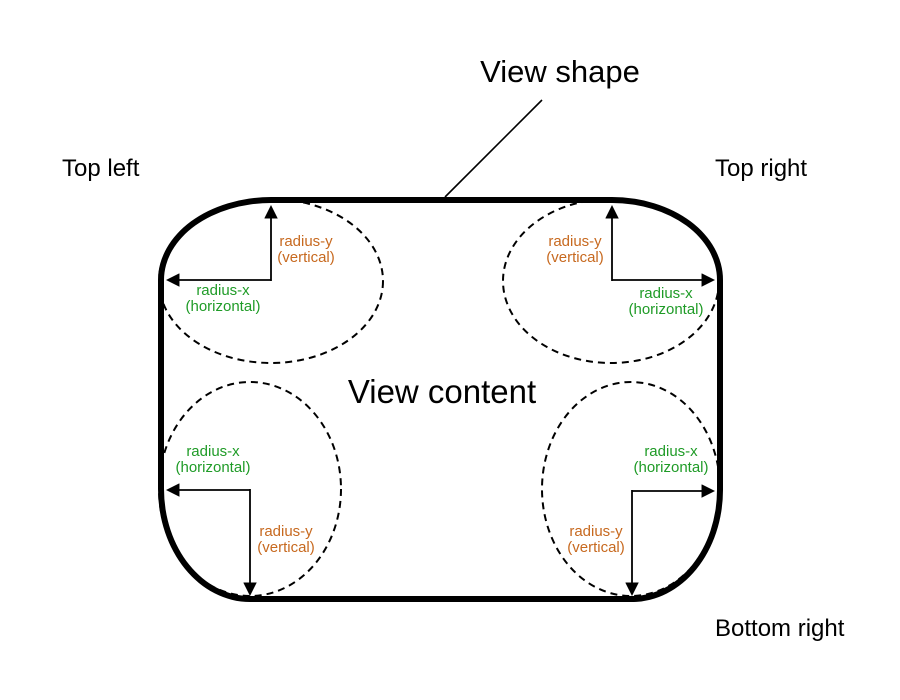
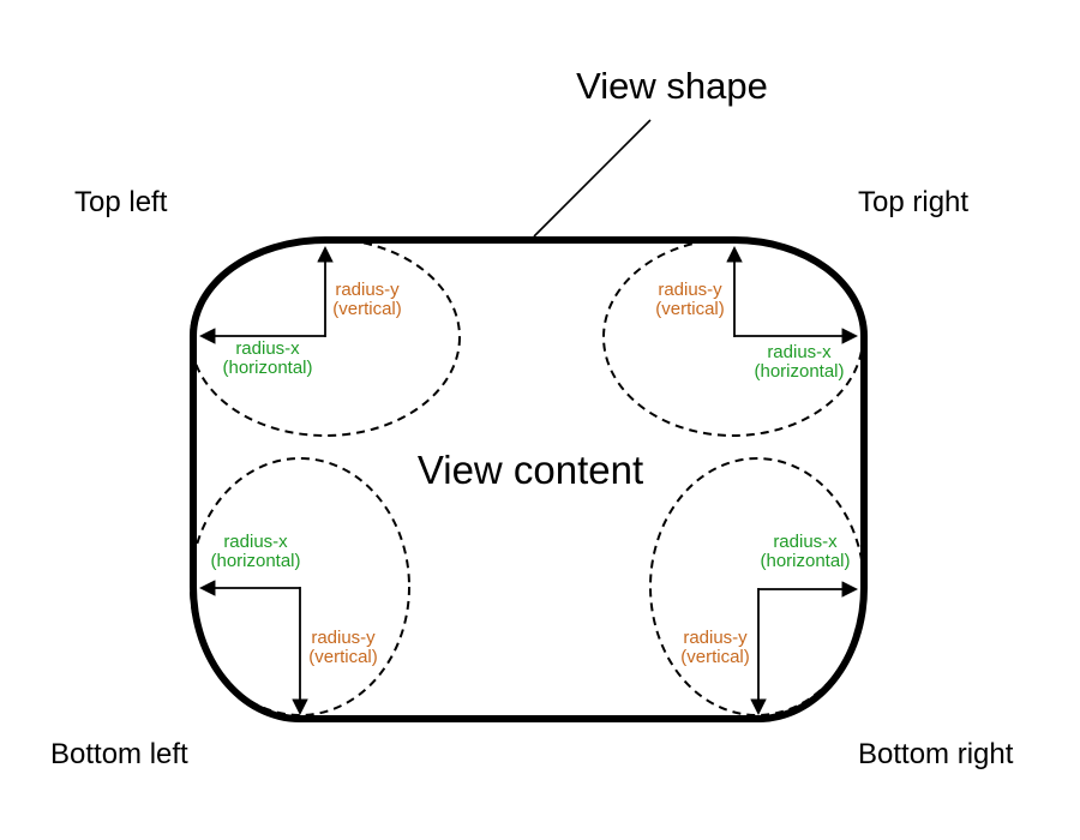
  View shape
  View content
  Top left
  Top right
+ Bottom left
  Bottom right
  radius-y
  (vertical)
  radius-x
  (horizontal)
  radius-y
  (vertical)
  radius-x
  (horizontal)
  radius-x
  (horizontal)
  radius-y
  (vertical)
  radius-x
  (horizontal)
  radius-y
  (vertical)
